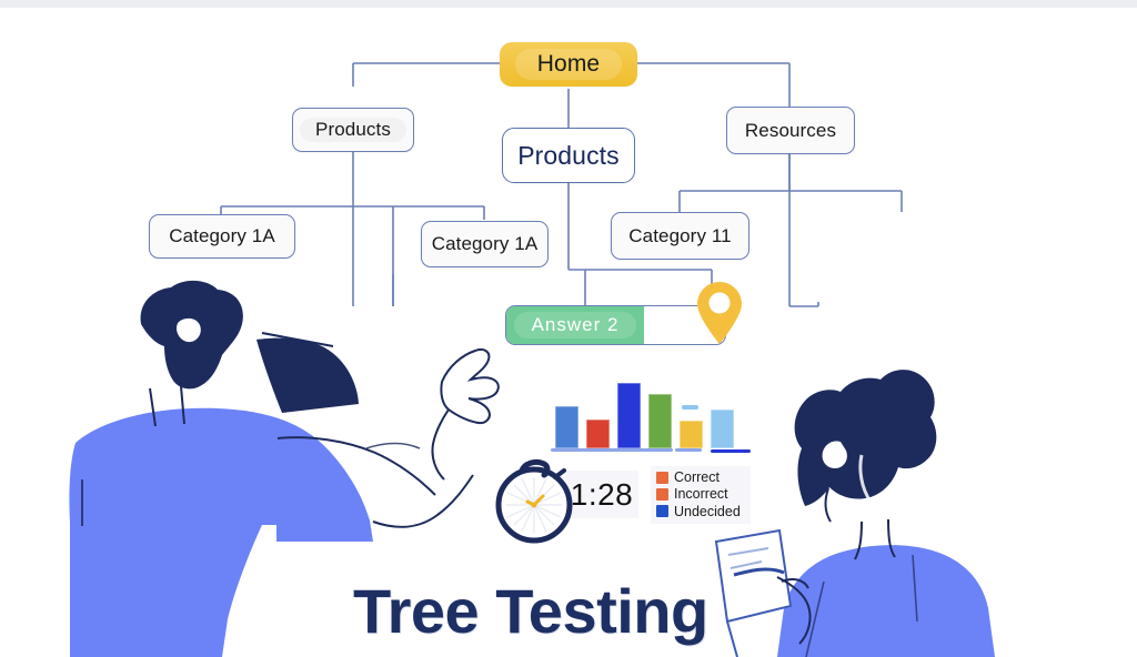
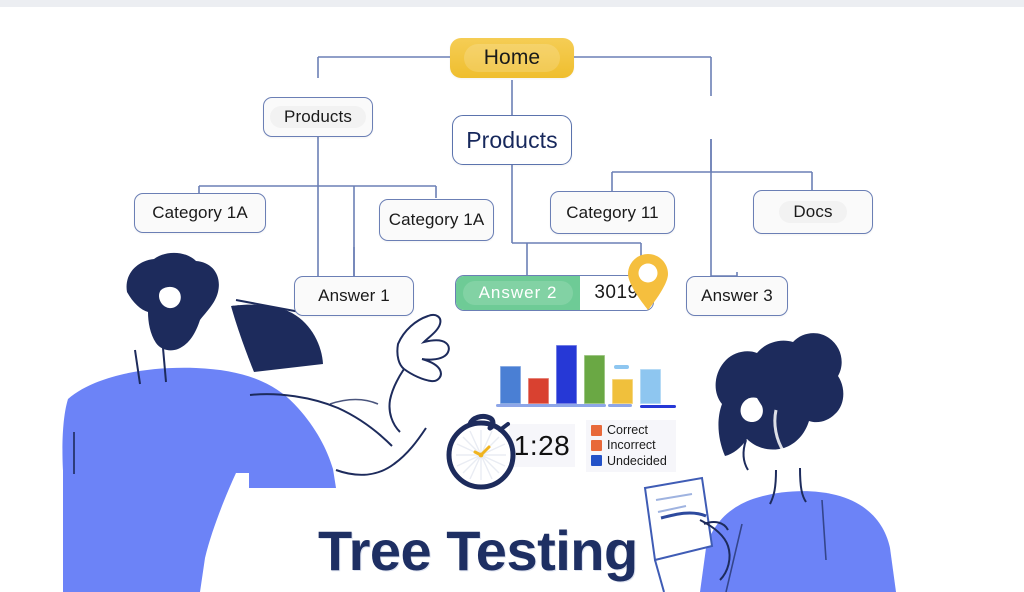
  Home
  Products
  Products
- Resources
  Category 1A
  Category 1A
  Category 11
+ Docs
+ Answer 1
+ Answer 3
  Answer 2
+ 3019
  Correct
  Incorrect
  Undecided
  1:28
  Tree Testing
